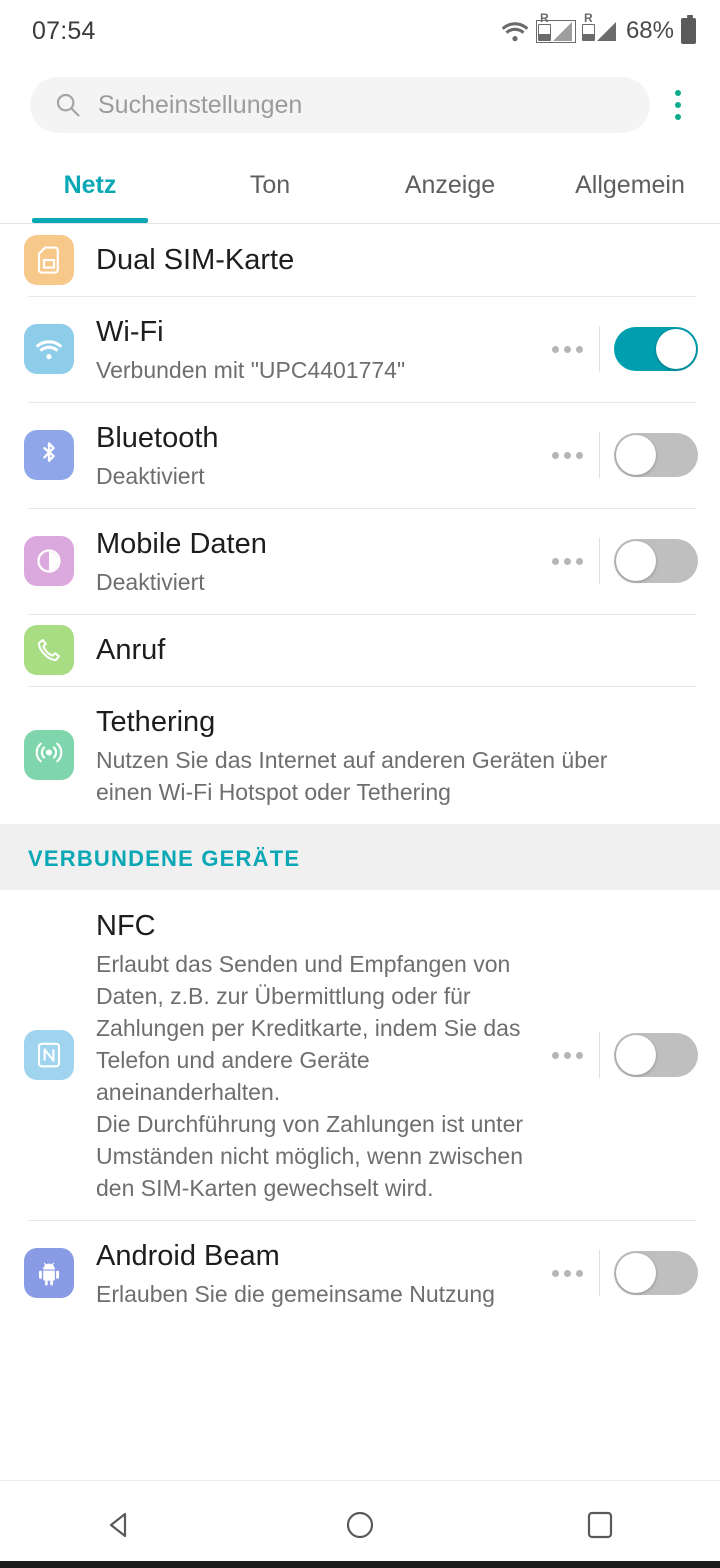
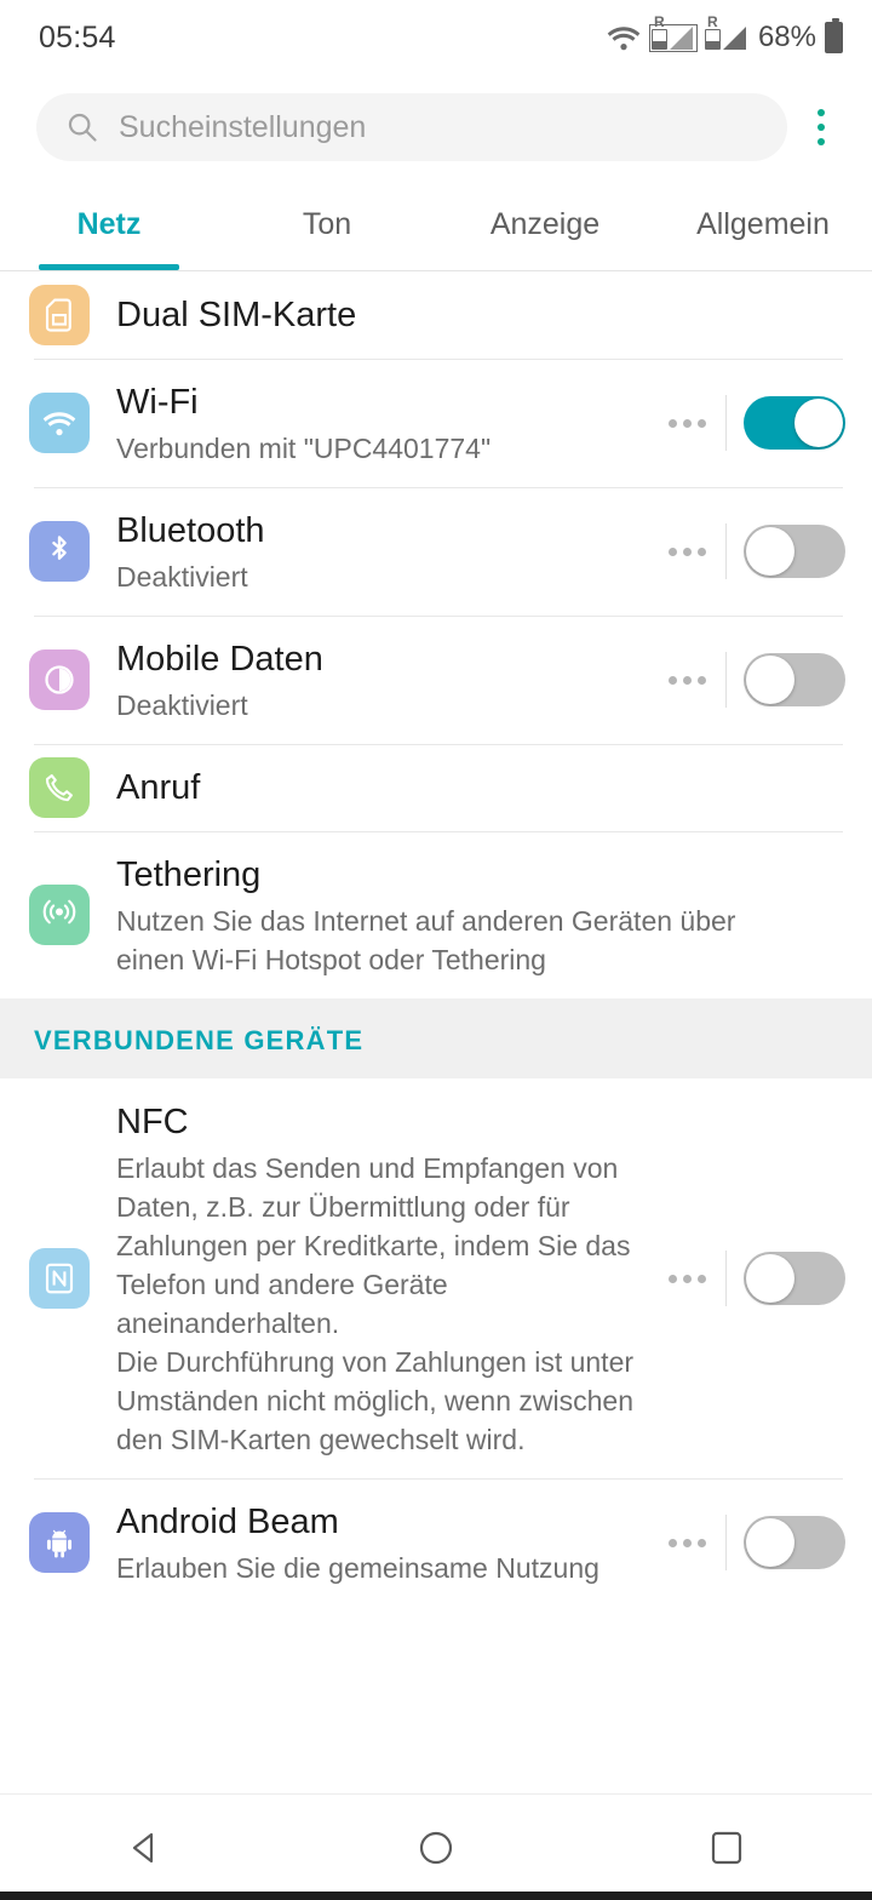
- 07:54
+ 05:54
  R
  R
  68%
  Sucheinstellungen
  Netz
  Ton
  Anzeige
  Allgemein
  Dual SIM-Karte
  Wi-Fi
  Verbunden mit "UPC4401774"
  Bluetooth
  Deaktiviert
  Mobile Daten
  Deaktiviert
  Anruf
  Tethering
  Nutzen Sie das Internet auf anderen Geräten über einen Wi-Fi Hotspot oder Tethering
  VERBUNDENE GERÄTE
  NFC
  Erlaubt das Senden und Empfangen von Daten, z.B. zur Übermittlung oder für Zahlungen per Kreditkarte, indem Sie das Telefon und andere Geräte aneinanderhalten.
  Die Durchführung von Zahlungen ist unter Umständen nicht möglich, wenn zwischen den SIM-Karten gewechselt wird.
  Android Beam
  Erlauben Sie die gemeinsame Nutzung
